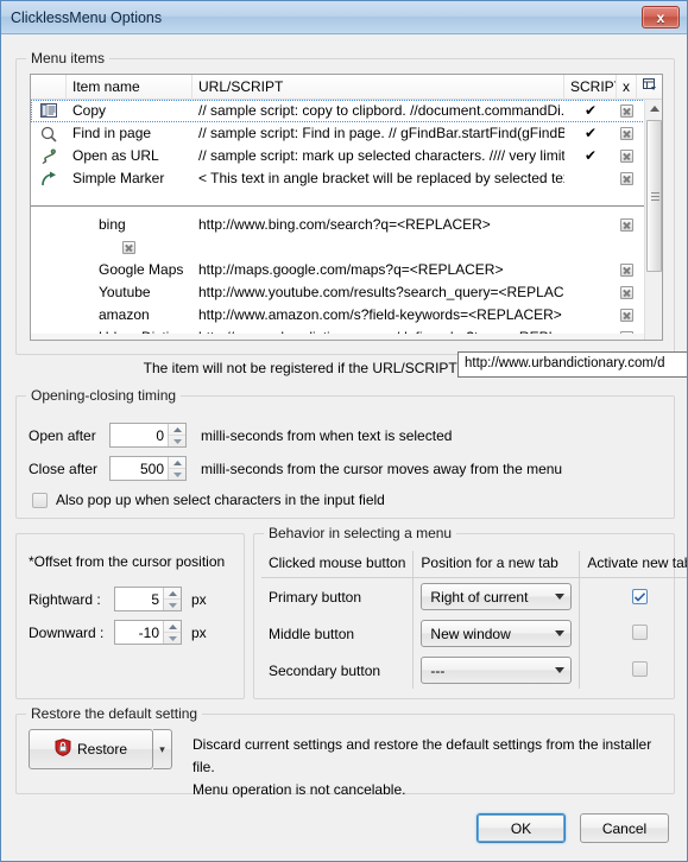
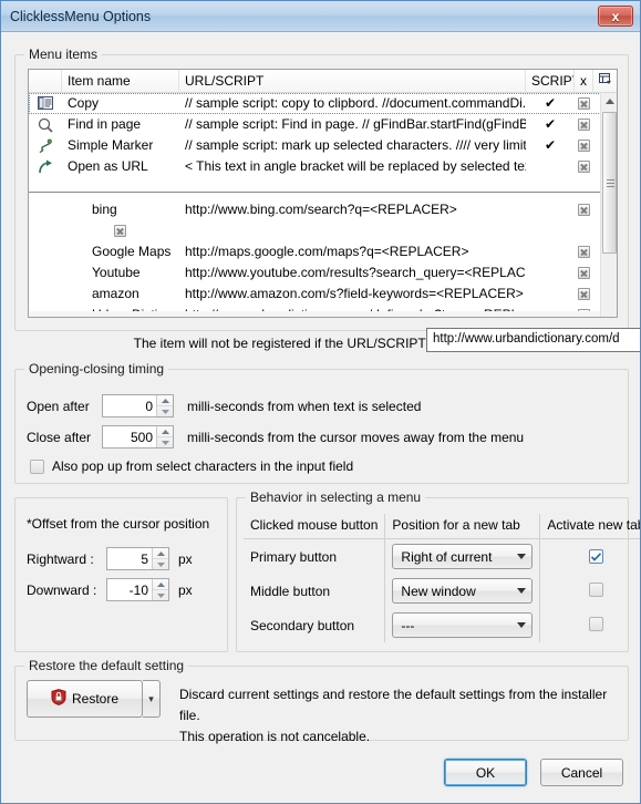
  ClicklessMenu Options
  x
  Menu items
  Item name
  URL/SCRIPT
  SCRIP
  x
  Copy
  // sample script: copy to clipbord. //document.commandDi.
  ✔
  Find in page
  // sample script: Find in page. // gFindBar.startFind(gFindB
  ✔
- Open as URL
+ Simple Marker
  // sample script: mark up selected characters. //// very limit
  ✔
- Simple Marker
+ Open as URL
  < This text in angle bracket will be replaced by selected te
  bing
  http://www.bing.com/search?q=<REPLACER>
  Google Maps
  http://maps.google.com/maps?q=<REPLACER>
  Youtube
  http://www.youtube.com/results?search_query=<REPLAC
  amazon
  http://www.amazon.com/s?field-keywords=<REPLACER>
  The item will not be registered if the URL/SCRIPT
  http://www.urbandictionary.com/d
  Opening-closing timing
  Open after
  0
  milli-seconds from when text is selected
  Close after
  500
  milli-seconds from the cursor moves away from the menu
- Also pop up when select characters in the input field
+ Also pop up from select characters in the input field
  *Offset from the cursor position
  Rightward :
  5
  px
  Downward :
  -10
  px
  Behavior in selecting a menu
  Clicked mouse button	Position for a new tab	Activate new ta
  Primary button	Right of current
  Middle button	New window
  Secondary button	---
  Restore the default setting
  Restore
  ▾
  Discard current settings and restore the default settings from the installer file.
- Menu operation is not cancelable.
+ This operation is not cancelable.
  OK
  Cancel
